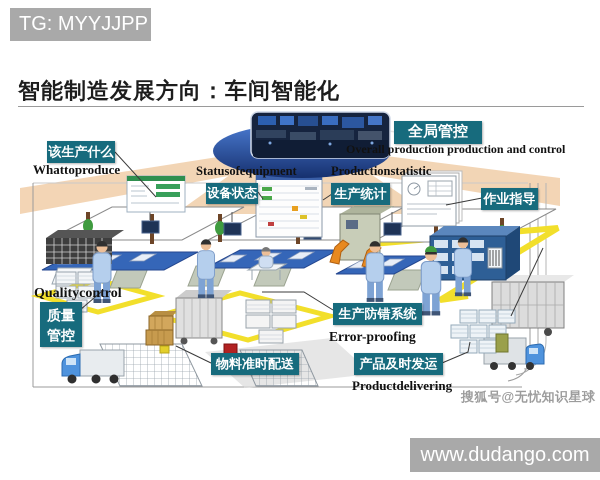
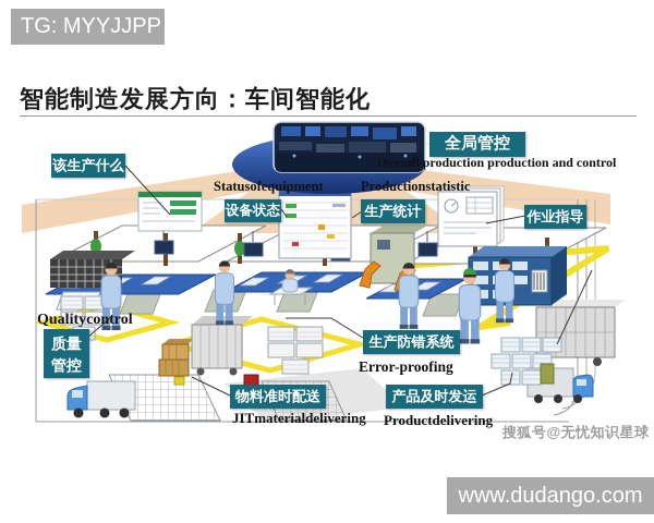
  TG: MYYJJPP
  智能制造发展方向：车间智能化
  该生产什么
- Whattoproduce
  Statusofequipment
  设备状态
  全局管控
  Overall production production and control
  Productionstatistic
  生产统计
  作业指导
  Qualitycontrol
  质量管控
  生产防错系统
  Error-proofing
  物料准时配送
+ JITmaterialdelivering
  产品及时发运
  Productdelivering
  搜狐号@无忧知识星球
  www.dudango.com
